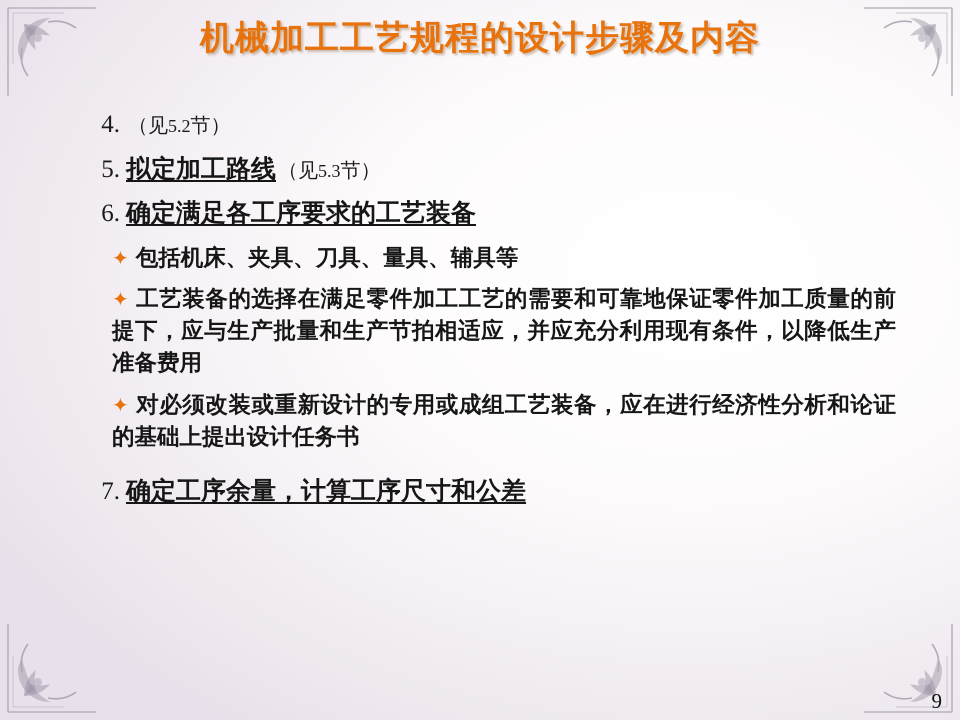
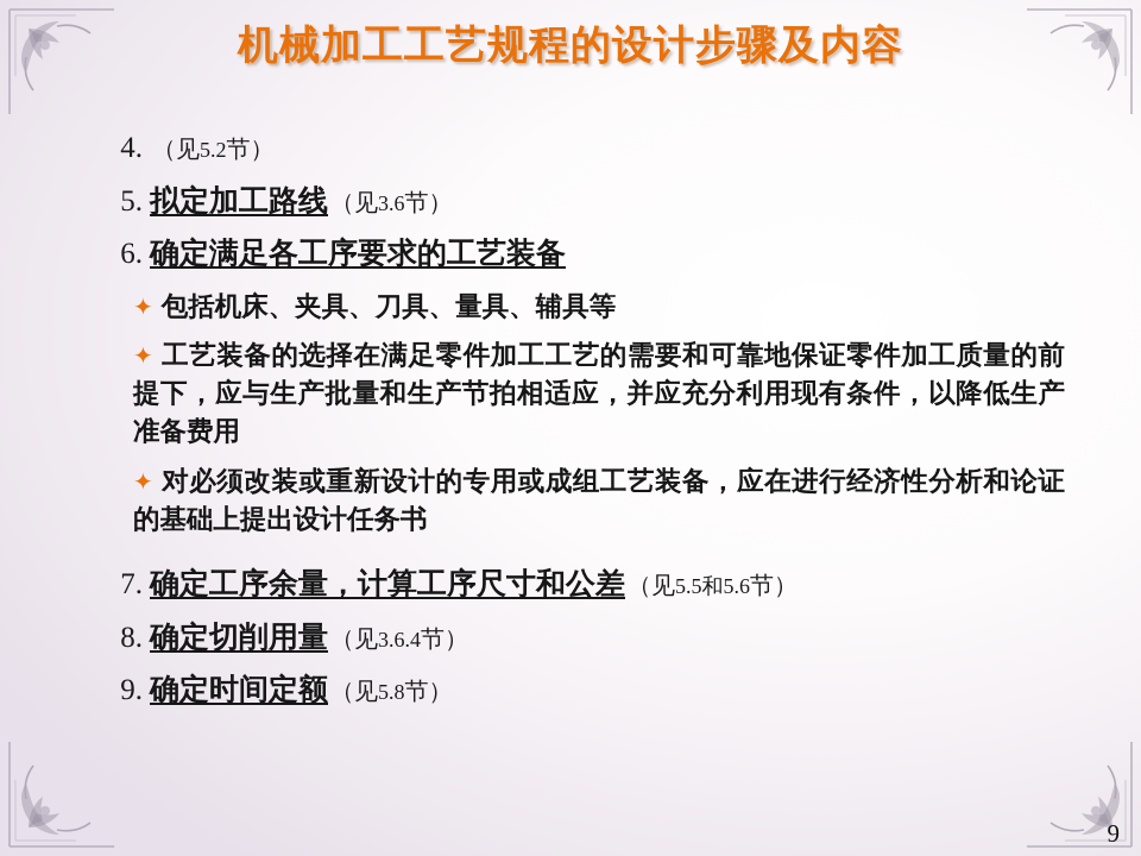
  机械加工工艺规程的设计步骤及内容
  4.
  （见5.2节）
  5.
  拟定加工路线
- （见5.3节）
+ （见3.6节）
  6.
  确定满足各工序要求的工艺装备
  ✦ 包括机床、夹具、刀具、量具、辅具等
  ✦ 工艺装备的选择在满足零件加工工艺的需要和可靠地保证零件加工质量的前提下，应与生产批量和生产节拍相适应，并应充分利用现有条件，以降低生产准备费用
  ✦ 对必须改装或重新设计的专用或成组工艺装备，应在进行经济性分析和论证的基础上提出设计任务书
  7.
  确定工序余量，计算工序尺寸和公差
+ （见5.5和5.6节）
+ 8.
+ 确定切削用量
+ （见3.6.4节）
+ 9.
+ 确定时间定额
+ （见5.8节）
  9
